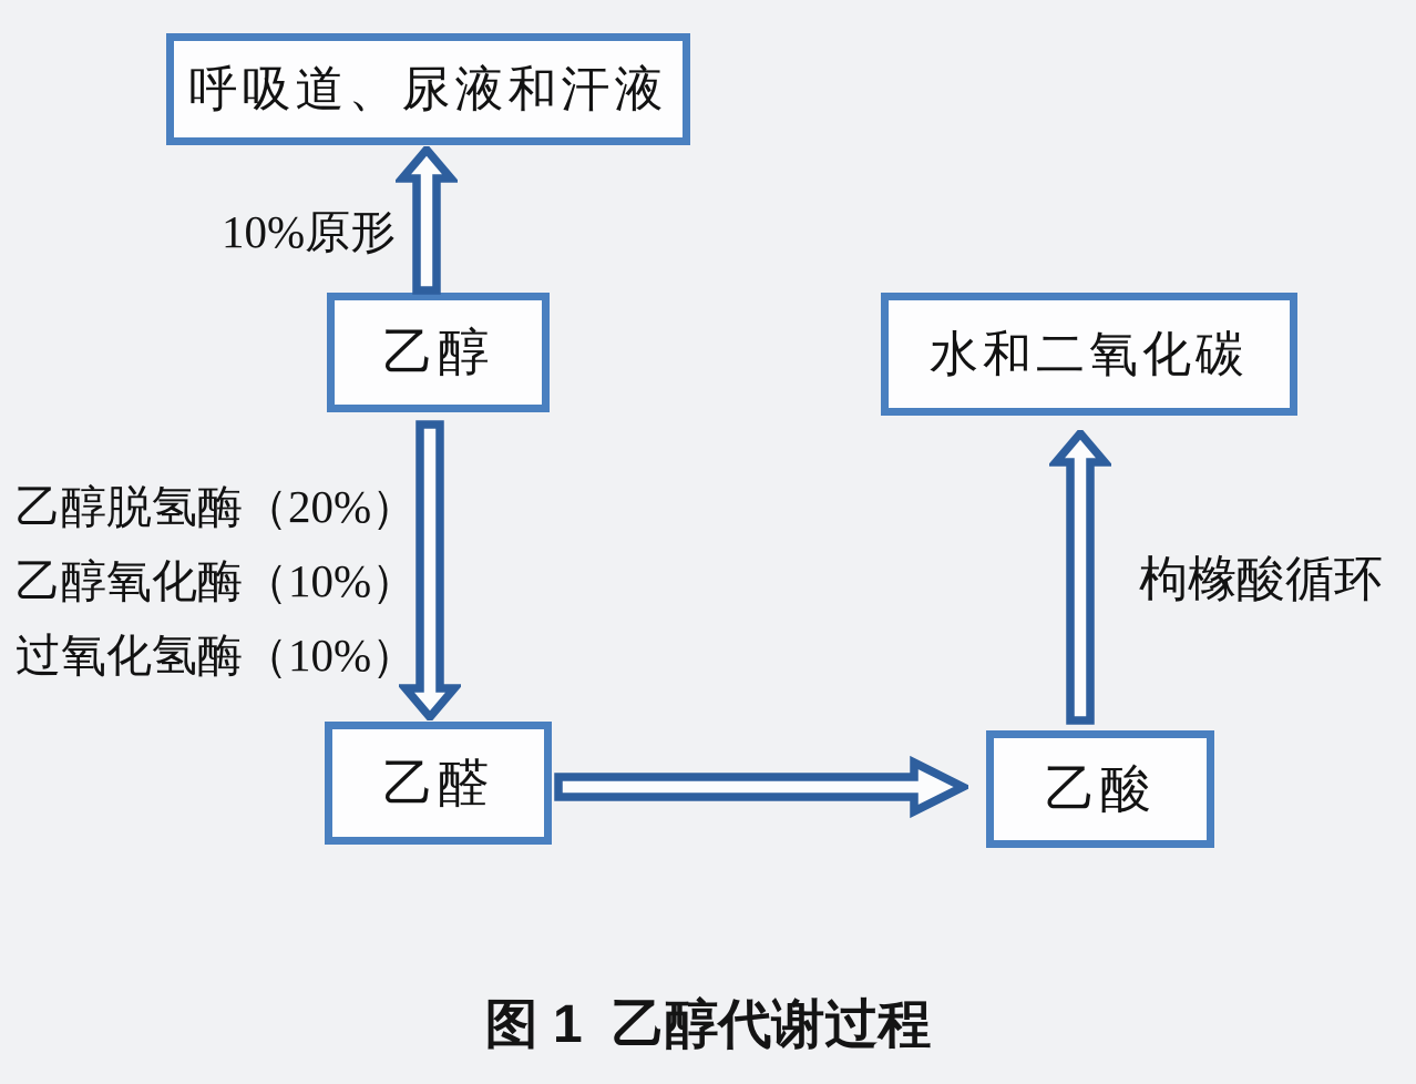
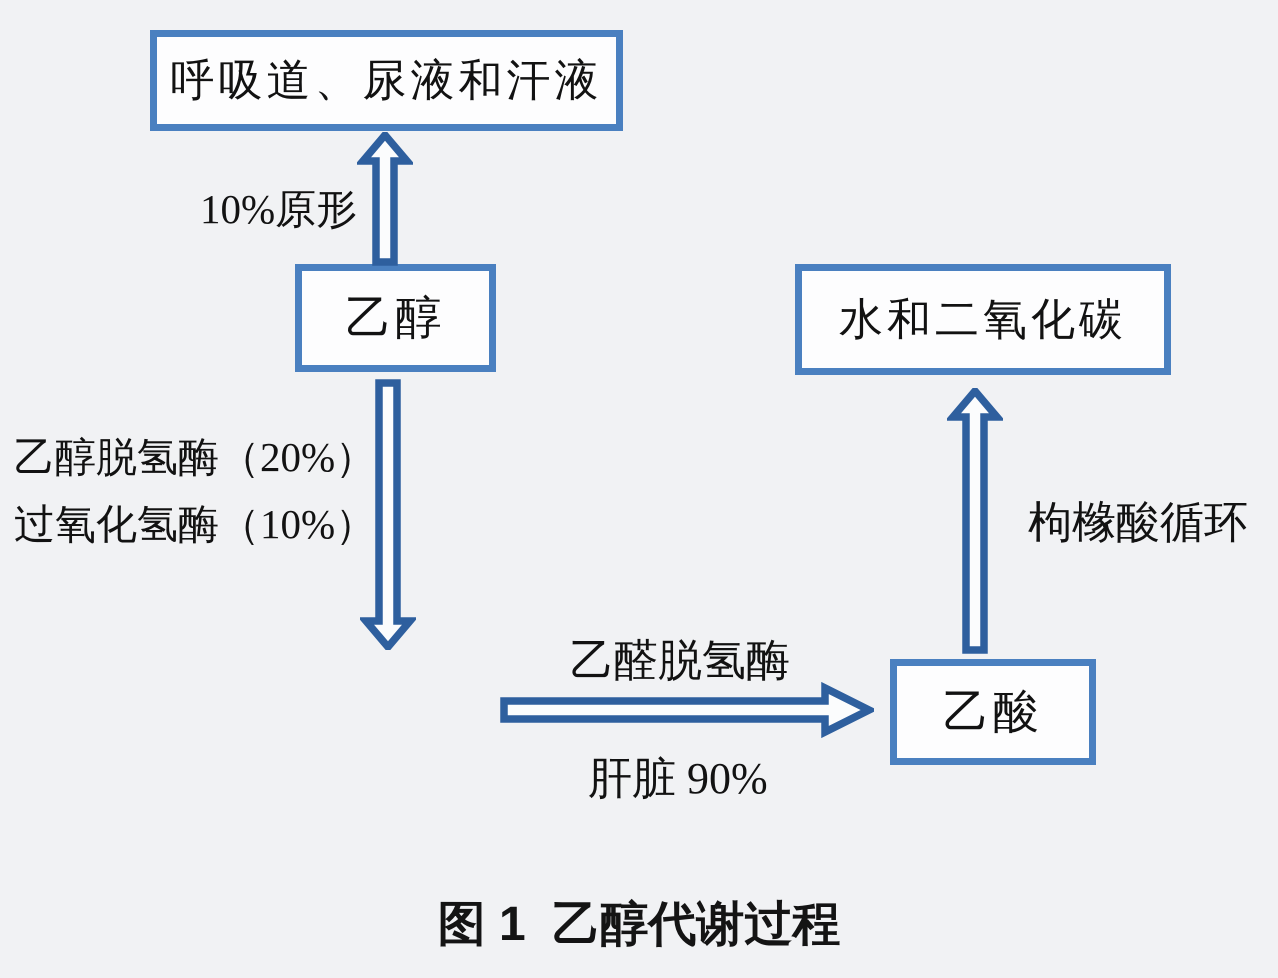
  呼吸道、尿液和汗液
  乙醇
- 乙醛
  乙酸
  水和二氧化碳
  10%原形
  乙醇脱氢酶（20%）
- 乙醇氧化酶（10%）
  过氧化氢酶（10%）
+ 乙醛脱氢酶
+ 肝脏 90%
  枸橼酸循环
  图 1 乙醇代谢过程
